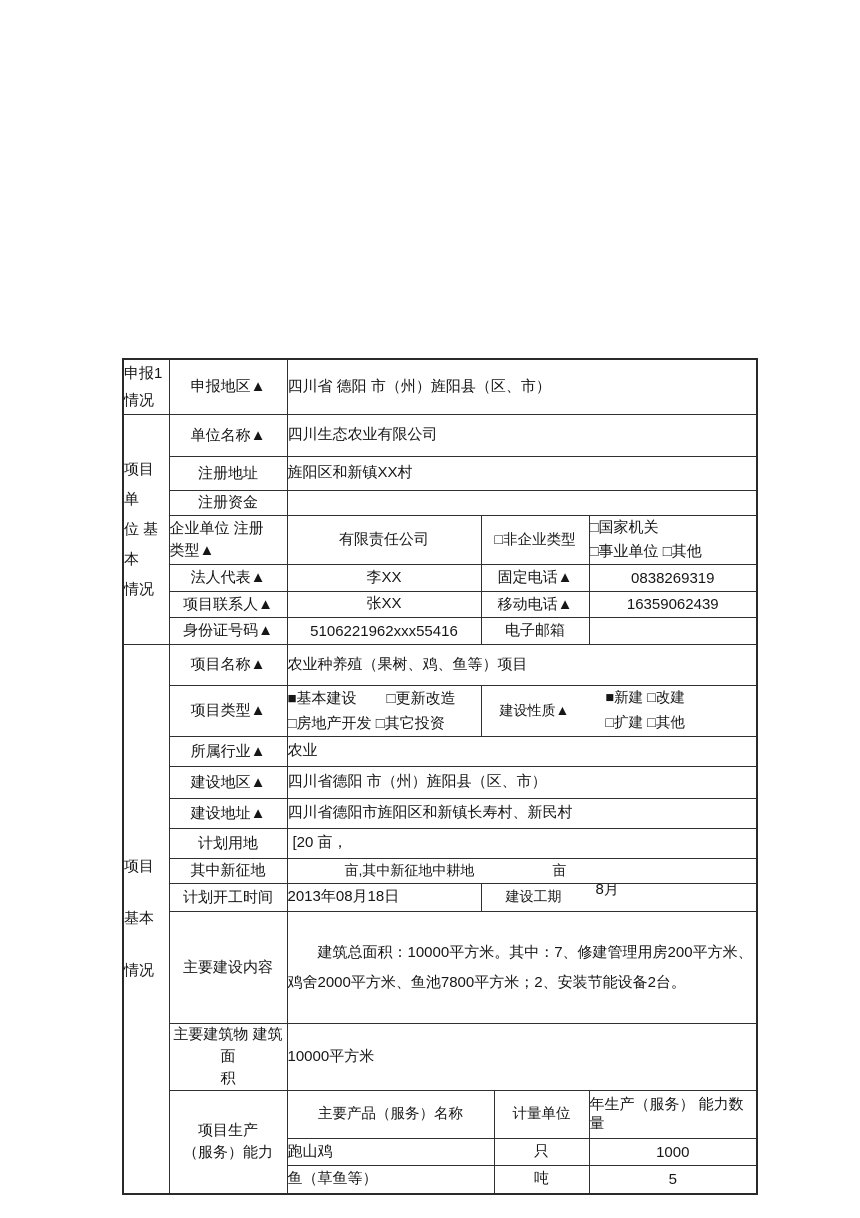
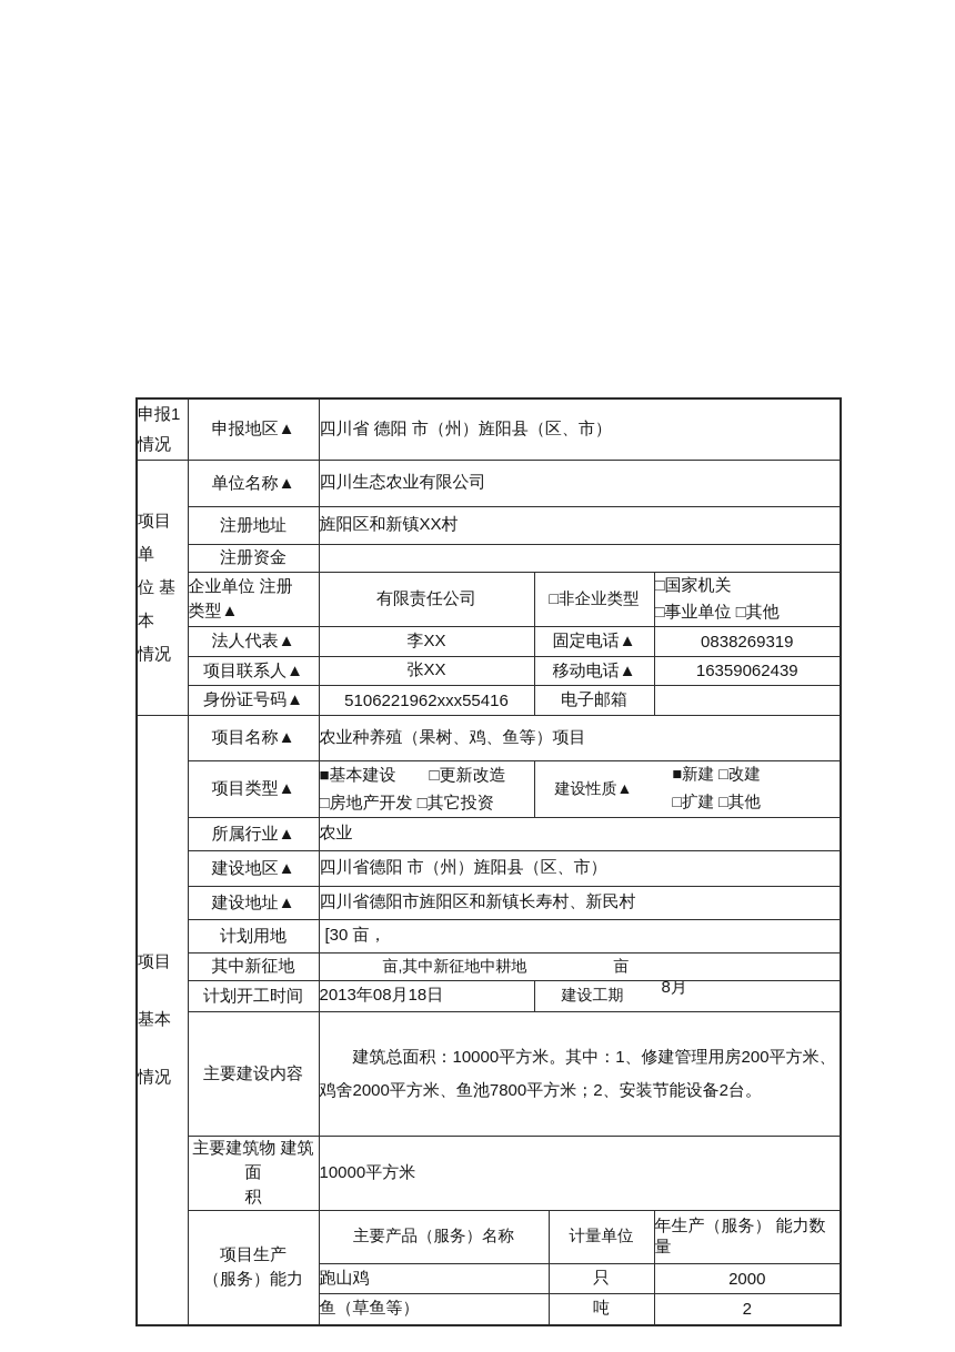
  申报1 情况	申报地区▲	四川省 德阳 市（州）旌阳县（区、市）
  项目 单 位 基本 情况	单位名称▲	四川生态农业有限公司
  注册地址	旌阳区和新镇XX村
  注册资金
  企业单位 注册 类型▲	有限责任公司	□非企业类型	□国家机关 □事业单位 □其他
  法人代表▲	李XX	固定电话▲	0838269319
  项目联系人▲	张XX	移动电话▲	16359062439
  身份证号码▲	5106221962xxx55416	电子邮箱
  项目 基本 情况	项目名称▲	农业种养殖（果树、鸡、鱼等）项目
  项目类型▲	■基本建设 □更新改造 □房地产开发 □其它投资	建设性质▲ ■新建 □改建 □扩建 □其他
  所属行业▲	农业
  建设地区▲	四川省德阳 市（州）旌阳县（区、市）
  建设地址▲	四川省德阳市旌阳区和新镇长寿村、新民村
- 计划用地	[20 亩，
+ 计划用地	[30 亩，
  其中新征地	亩,其中新征地中耕地 亩
  计划开工时间	2013年08月18日	建设工期 8月
- 主要建设内容	建筑总面积：10000平方米。其中：7、修建管理用房200平方米、 鸡舍2000平方米、鱼池7800平方米；2、安装节能设备2台。
+ 主要建设内容	建筑总面积：10000平方米。其中：1、修建管理用房200平方米、 鸡舍2000平方米、鱼池7800平方米；2、安装节能设备2台。
  主要建筑物 建筑面 积	10000平方米
  项目生产 （服务）能力	主要产品（服务）名称	计量单位	年生产（服务） 能力数量
- 跑山鸡	只	1000
+ 跑山鸡	只	2000
- 鱼（草鱼等）	吨	5
+ 鱼（草鱼等）	吨	2
